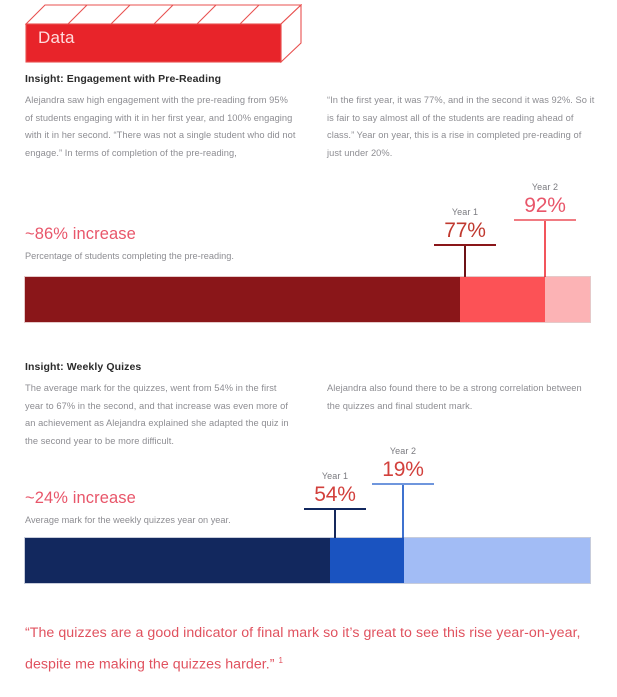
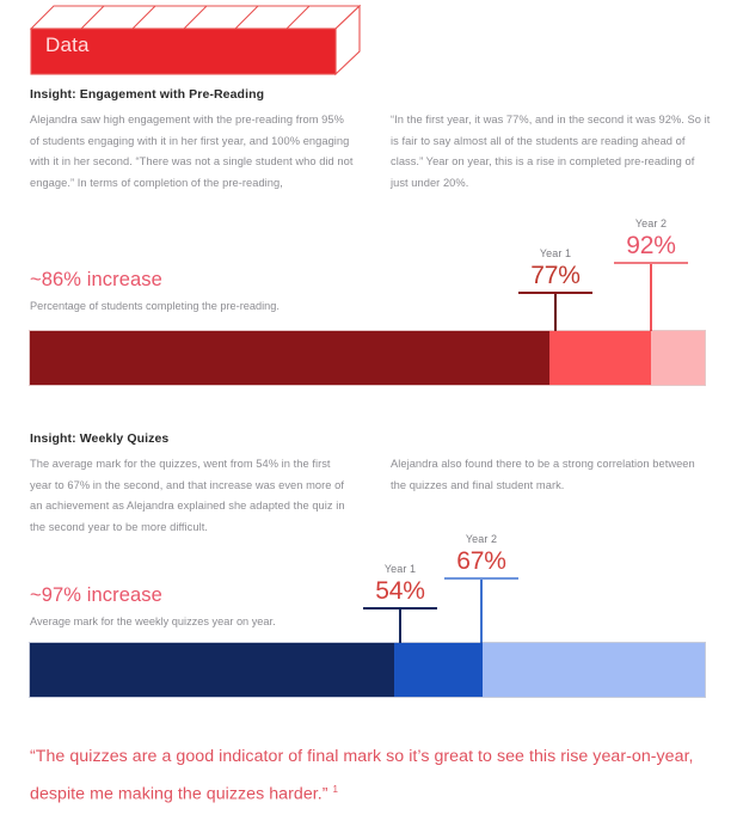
  Data
  Insight: Engagement with Pre-Reading
  Alejandra saw high engagement with the pre-reading from 95% of students engaging with it in her first year, and 100% engaging with it in her second. “There was not a single student who did not engage.” In terms of completion of the pre-reading,
  “In the first year, it was 77%, and in the second it was 92%. So it is fair to say almost all of the students are reading ahead of class.” Year on year, this is a rise in completed pre-reading of just under 20%.
  ~86% increase
  Percentage of students completing the pre-reading.
  Year 1
  77%
  Year 2
  92%
  Insight: Weekly Quizes
  The average mark for the quizzes, went from 54% in the first year to 67% in the second, and that increase was even more of an achievement as Alejandra explained she adapted the quiz in the second year to be more difficult.
  Alejandra also found there to be a strong correlation between the quizzes and final student mark.
- ~24% increase
+ ~97% increase
  Average mark for the weekly quizzes year on year.
  Year 1
  54%
  Year 2
- 19%
+ 67%
  “The quizzes are a good indicator of final mark so it’s great to see this rise year-on-year, despite me making the quizzes harder.” 1
